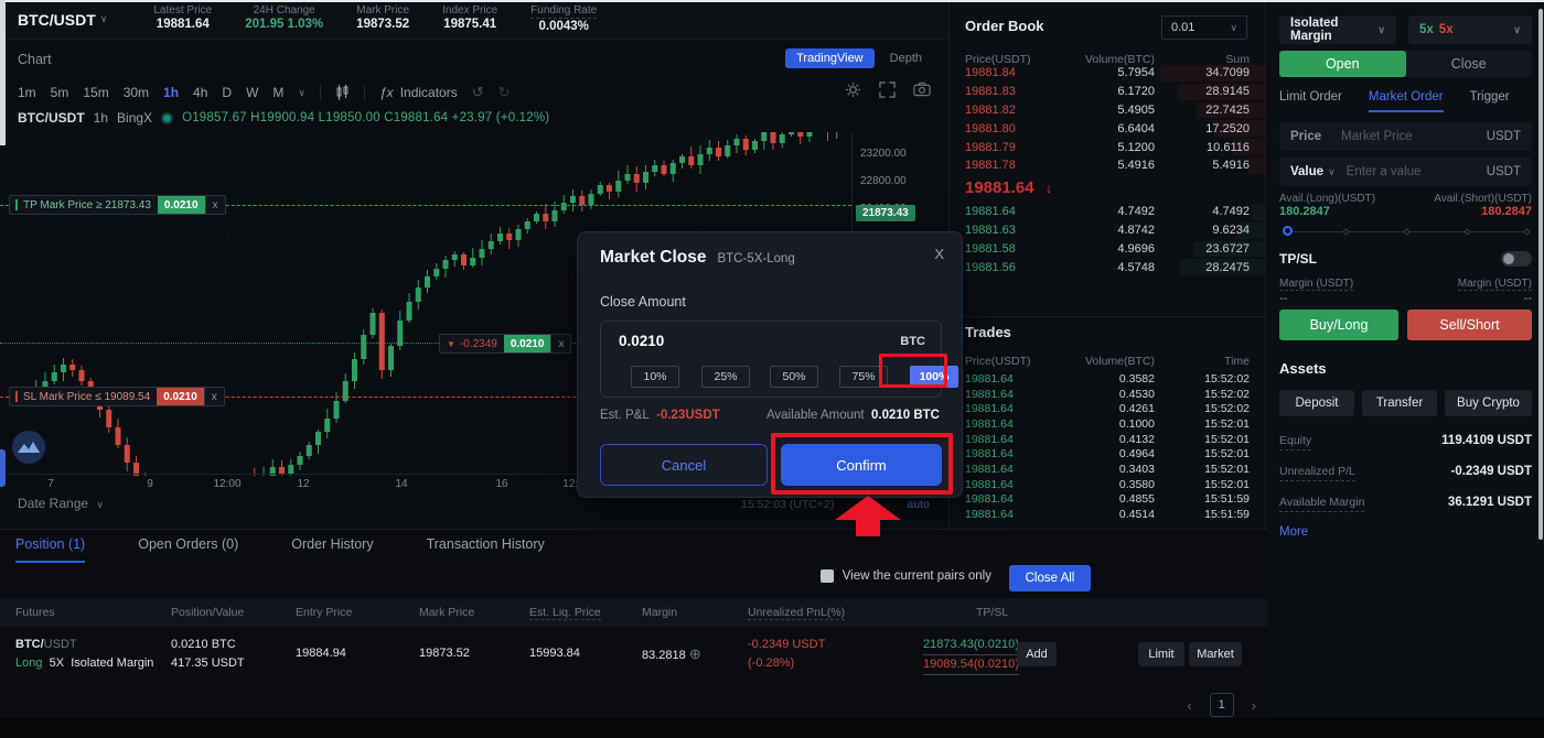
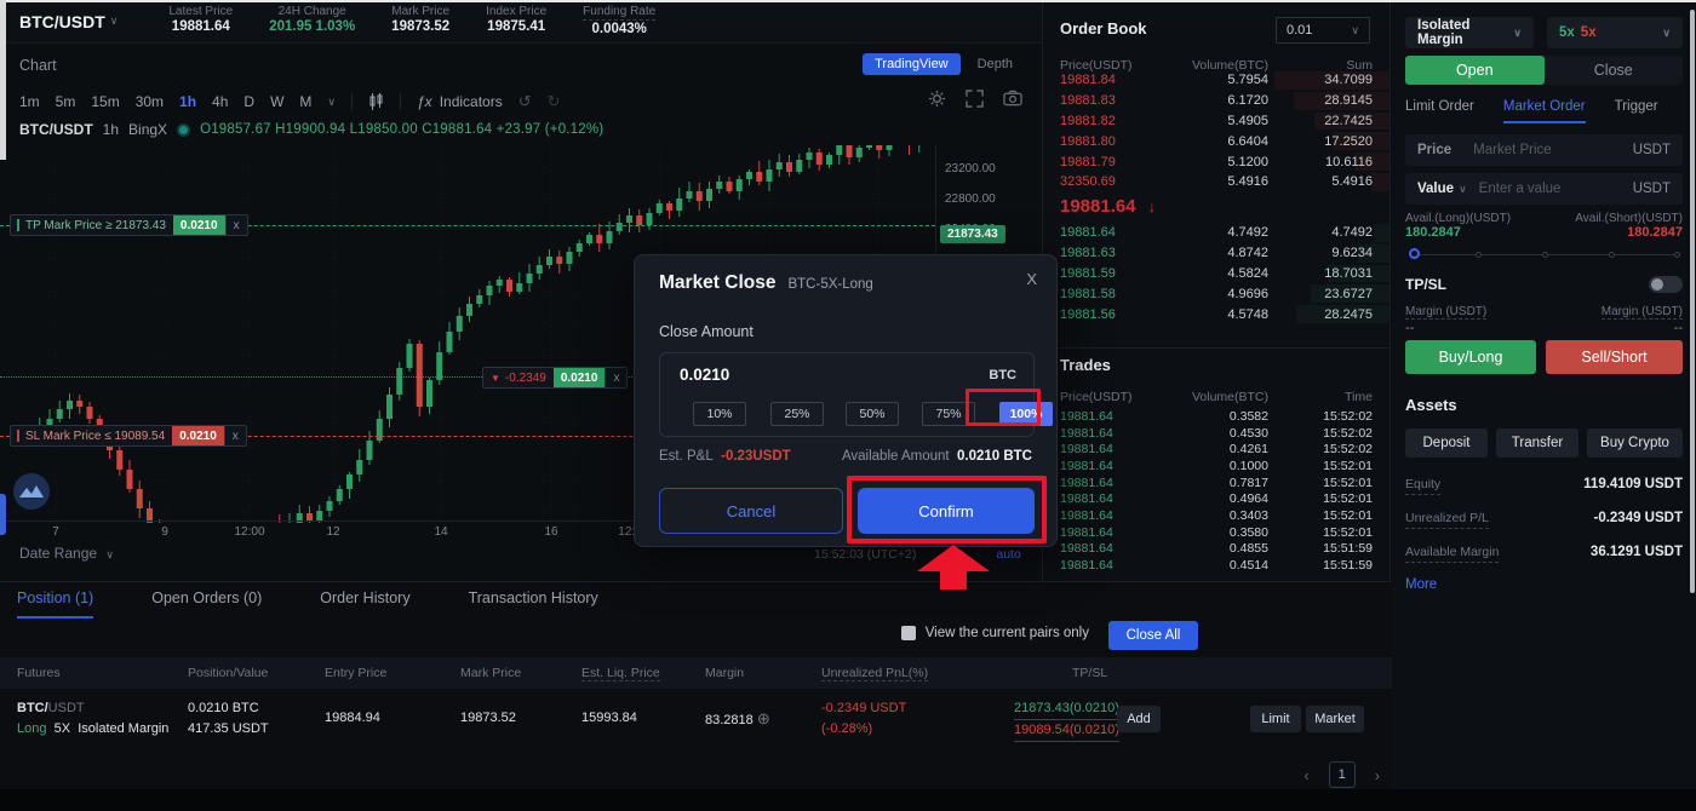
  BTC/USDT
  ∨
  Latest Price
  19881.64
  24H Change
  201.95 1.03%
  Mark Price
  19873.52
  Index Price
  19875.41
  Funding Rate
  0.0043%
  Chart
  1m
  5m
  15m
  30m
  1h
  4h
  D
  W
  M
  ∨
  ƒx
  Indicators
  ↺
  ↻
  TradingView
  Depth
  BTC/USDT
  1h
  BingX
  O19857.67 H19900.94 L19850.00 C19881.64 +23.97 (+0.12%)
  TP Mark Price ≥ 21873.43
  0.0210
  x
  SL Mark Price ≤ 19089.54
  0.0210
  x
  ▼
  -0.2349
  0.0210
  x
  23200.00
  22800.00
  21873.43
  7
  9
  12:00
  12
  14
  16
  Date Range ∨
  15:52:03 (UTC+2)
  log
  auto
  Order Book
  0.01
  ∨
  Price(USDT)
  Volume(BTC)
  Sum
  19881.84
  5.7954
  34.7099
  19881.83
  6.1720
  28.9145
  19881.82
  5.4905
  22.7425
  19881.80
  6.6404
  17.2520
  19881.79
  5.1200
  10.6116
- 19881.78
+ 32350.69
  5.4916
  5.4916
  19881.64
  ↓
  19881.64
  4.7492
  4.7492
  19881.63
  4.8742
  9.6234
+ 19881.59
+ 4.5824
+ 18.7031
  19881.58
  4.9696
  23.6727
  19881.56
  4.5748
  28.2475
  Trades
  Price(USDT)
  Volume(BTC)
  Time
  19881.64
  0.3582
  15:52:02
  19881.64
  0.4530
  15:52:02
  19881.64
  0.4261
  15:52:02
  19881.64
  0.1000
  15:52:01
  19881.64
- 0.4132
+ 0.7817
  15:52:01
  19881.64
  0.4964
  15:52:01
  19881.64
  0.3403
  15:52:01
  19881.64
  0.3580
  15:52:01
  19881.64
  0.4855
  15:51:59
  19881.64
  0.4514
  15:51:59
  Isolated Margin
  ∨
  5x 5x
  ∨
  Open
  Close
  Limit Order
  Market Order
  Trigger
  Price
  Market Price
  USDT
  Value
  ∨
  Enter a value
  USDT
  Avail.(Long)(USDT)
  Avail.(Short)(USDT)
  180.2847
  180.2847
  TP/SL
  Margin (USDT)
  Margin (USDT)
  --
  --
  Buy/Long
  Sell/Short
  Assets
  Deposit
  Transfer
  Buy Crypto
  Equity
  119.4109 USDT
  Unrealized P/L
  -0.2349 USDT
  Available Margin
  36.1291 USDT
  More
  Position (1)
  Open Orders (0)
  Order History
  Transaction History
  View the current pairs only
  Close All
  Futures
  Position/Value
  Entry Price
  Mark Price
  Est. Liq. Price
  Margin
  Unrealized PnL(%)
  TP/SL
  BTC/USDT
  Long 5X Isolated Margin
  0.0210 BTC
  417.35 USDT
  19884.94
  19873.52
  15993.84
  83.2818 ⊕
  -0.2349 USDT
  (-0.28%)
  21873.43(0.0210
  19089.54(0.0210
  Add
  Limit
  Market
  ‹
  1
  ›
  Market Close
  BTC-5X-Long
  X
  Close Amount
  0.0210
  BTC
  10%
  25%
  50%
  75%
  100%
  Est. P&L -0.23USDT
  Available Amount 0.0210 BTC
  Cancel
  Confirm
